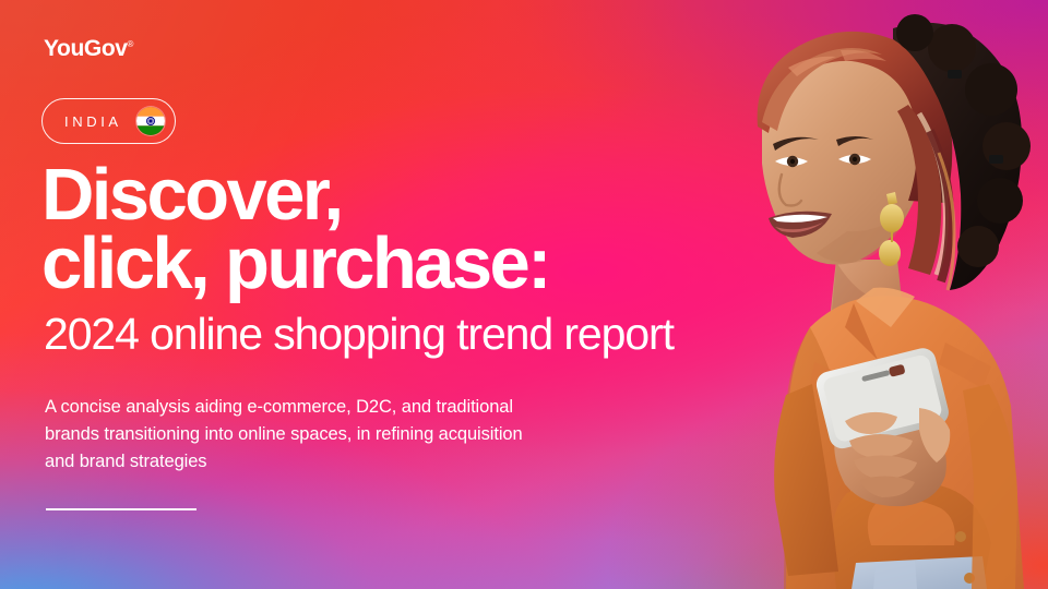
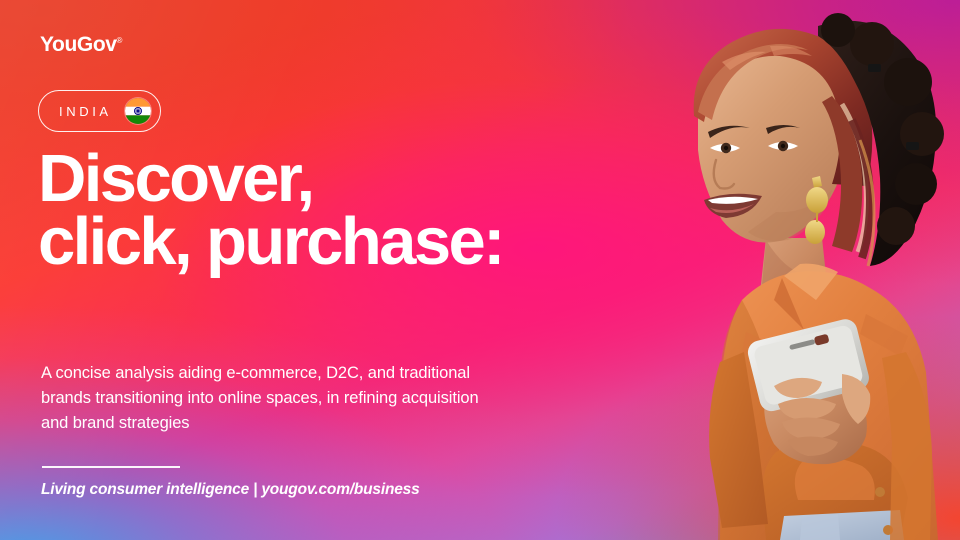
  YouGov®
  INDIA
  Discover,
  click, purchase:
- 2024 online shopping trend report
  A concise analysis aiding e-commerce, D2C, and traditional brands transitioning into online spaces, in refining acquisition and brand strategies
+ Living consumer intelligence | yougov.com/business
